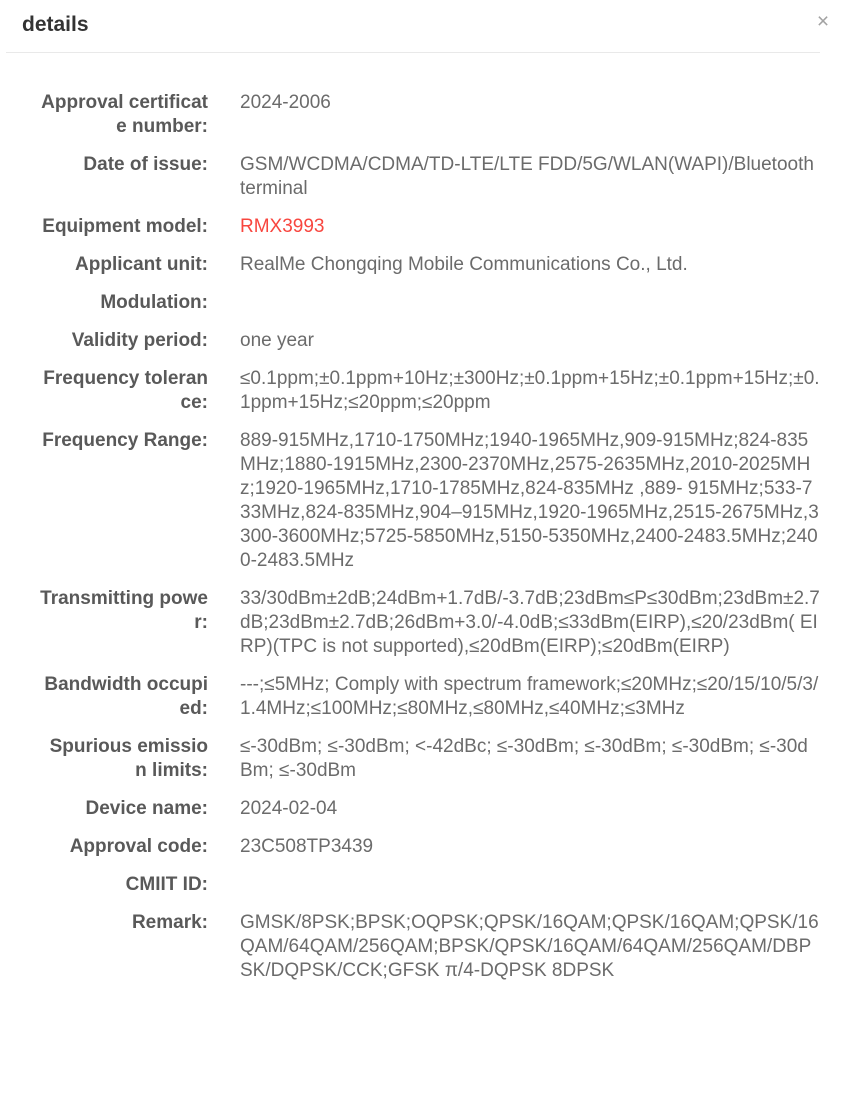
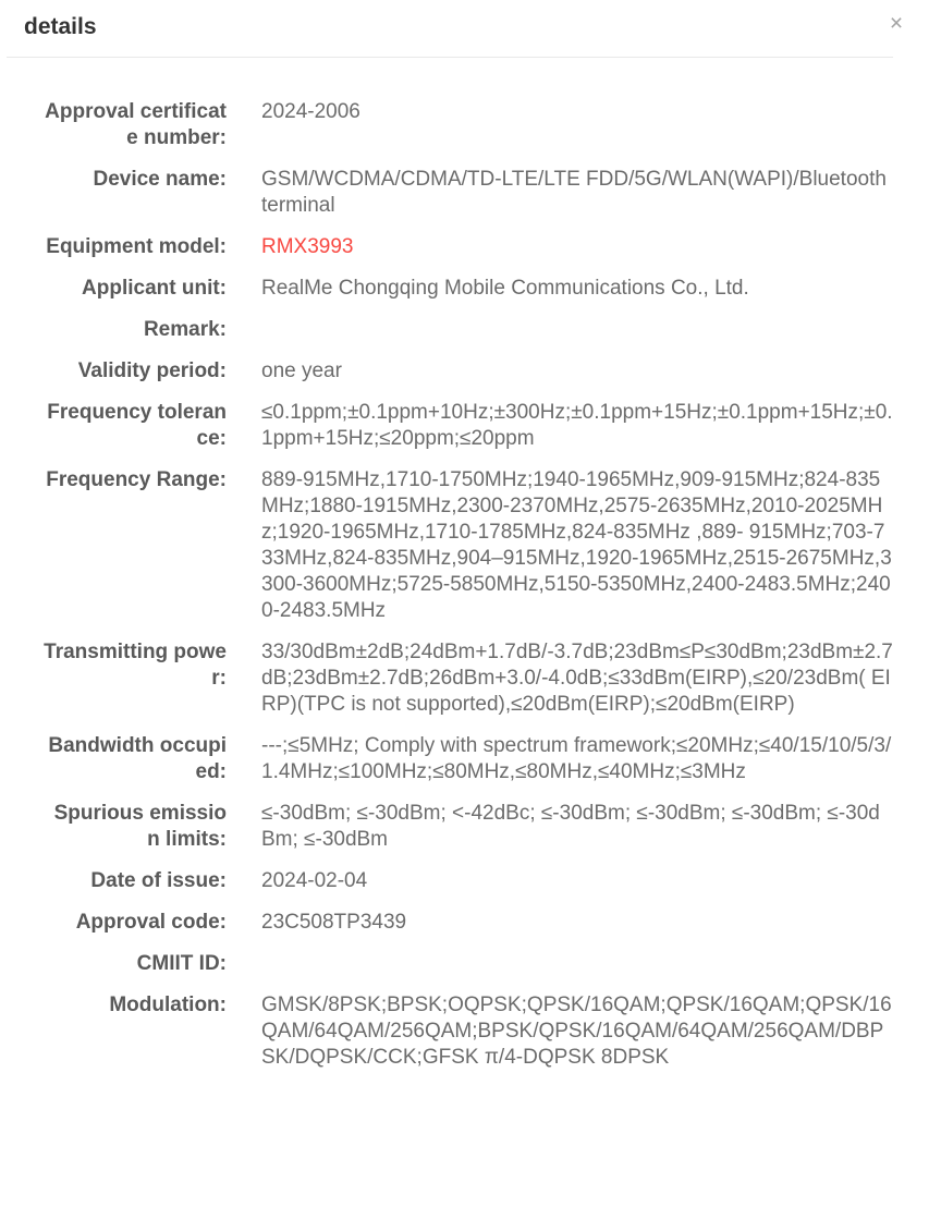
  details
  ×
  Approval certificate number:
  2024-2006
- Date of issue:
+ Device name:
  GSM/WCDMA/CDMA/TD-LTE/LTE FDD/5G/WLAN(WAPI)/Bluetooth terminal
  Equipment model:
  RMX3993
  Applicant unit:
  RealMe Chongqing Mobile Communications Co., Ltd.
- Modulation:
+ Remark:
  Validity period:
  one year
  Frequency tolerance:
  ≤0.1ppm;±0.1ppm+10Hz;±300Hz;±0.1ppm+15Hz;±0.1ppm+15Hz;±0.1ppm+15Hz;≤20ppm;≤20ppm
  Frequency Range:
- 889-915MHz,1710-1750MHz;1940-1965MHz,909-915MHz;824-835MHz;1880-1915MHz,2300-2370MHz,2575-2635MHz,2010-2025MHz;1920-1965MHz,1710-1785MHz,824-835MHz ,889- 915MHz;533-733MHz,824-835MHz,904–915MHz,1920-1965MHz,2515-2675MHz,3300-3600MHz;5725-5850MHz,5150-5350MHz,2400-2483.5MHz;2400-2483.5MHz
+ 889-915MHz,1710-1750MHz;1940-1965MHz,909-915MHz;824-835MHz;1880-1915MHz,2300-2370MHz,2575-2635MHz,2010-2025MHz;1920-1965MHz,1710-1785MHz,824-835MHz ,889- 915MHz;703-733MHz,824-835MHz,904–915MHz,1920-1965MHz,2515-2675MHz,3300-3600MHz;5725-5850MHz,5150-5350MHz,2400-2483.5MHz;2400-2483.5MHz
  Transmitting power:
  33/30dBm±2dB;24dBm+1.7dB/-3.7dB;23dBm≤P≤30dBm;23dBm±2.7dB;23dBm±2.7dB;26dBm+3.0/-4.0dB;≤33dBm(EIRP),≤20/23dBm( EIRP)(TPC is not supported),≤20dBm(EIRP);≤20dBm(EIRP)
  Bandwidth occupied:
- ---;≤5MHz; Comply with spectrum framework;≤20MHz;≤20/15/10/5/3/1.4MHz;≤100MHz;≤80MHz,≤80MHz,≤40MHz;≤3MHz
+ ---;≤5MHz; Comply with spectrum framework;≤20MHz;≤40/15/10/5/3/1.4MHz;≤100MHz;≤80MHz,≤80MHz,≤40MHz;≤3MHz
  Spurious emission limits:
  ≤-30dBm; ≤-30dBm; <-42dBc; ≤-30dBm; ≤-30dBm; ≤-30dBm; ≤-30dBm; ≤-30dBm
- Device name:
+ Date of issue:
  2024-02-04
  Approval code:
  23C508TP3439
  CMIIT ID:
- Remark:
+ Modulation:
  GMSK/8PSK;BPSK;OQPSK;QPSK/16QAM;QPSK/16QAM;QPSK/16QAM/64QAM/256QAM;BPSK/QPSK/16QAM/64QAM/256QAM/DBPSK/DQPSK/CCK;GFSK π/4-DQPSK 8DPSK
